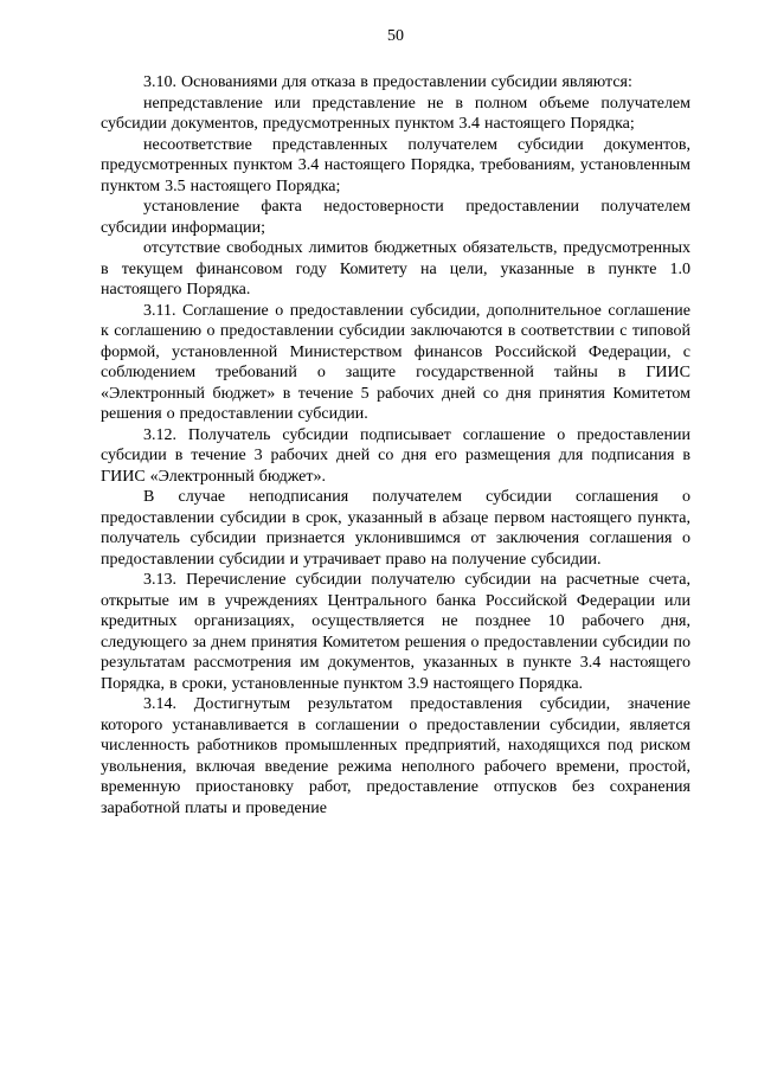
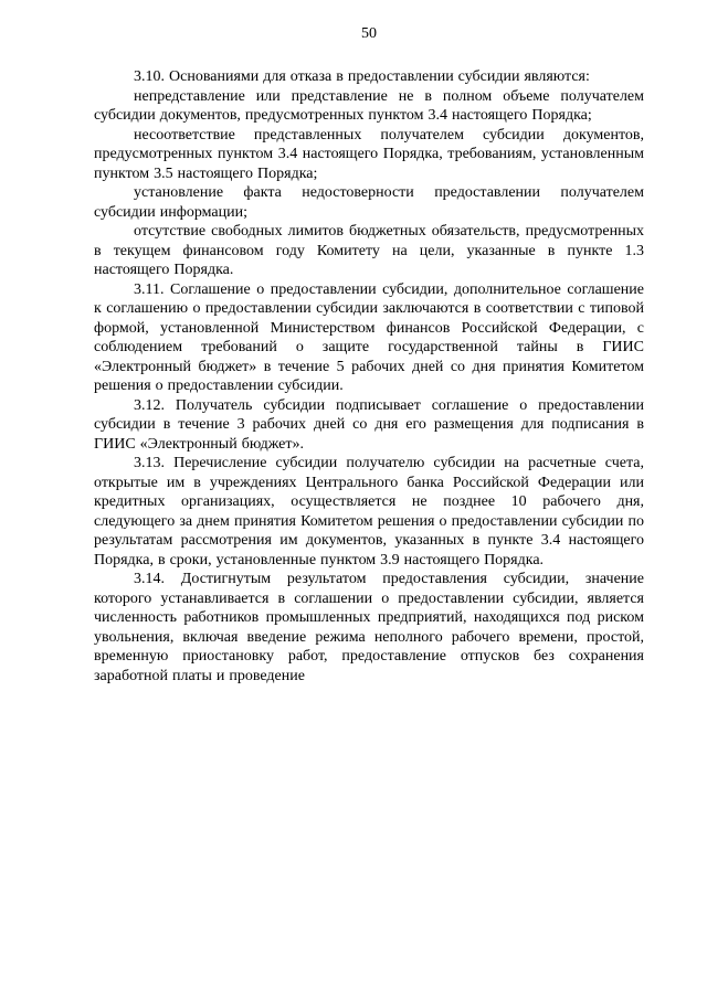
  50
  3.10. Основаниями для отказа в предоставлении субсидии являются:
  непредставление или представление не в полном объеме получателем субсидии документов, предусмотренных пунктом 3.4 настоящего Порядка;
  несоответствие представленных получателем субсидии документов, предусмотренных пунктом 3.4 настоящего Порядка, требованиям, установленным пунктом 3.5 настоящего Порядка;
  установление факта недостоверности предоставлении получателем субсидии информации;
- отсутствие свободных лимитов бюджетных обязательств, предусмотренных в текущем финансовом году Комитету на цели, указанные в пункте 1.0 настоящего Порядка.
+ отсутствие свободных лимитов бюджетных обязательств, предусмотренных в текущем финансовом году Комитету на цели, указанные в пункте 1.3 настоящего Порядка.
  3.11. Соглашение о предоставлении субсидии, дополнительное соглашение к соглашению о предоставлении субсидии заключаются в соответствии с типовой формой, установленной Министерством финансов Российской Федерации, с соблюдением требований о защите государственной тайны в ГИИС «Электронный бюджет» в течение 5 рабочих дней со дня принятия Комитетом решения о предоставлении субсидии.
  3.12. Получатель субсидии подписывает соглашение о предоставлении субсидии в течение 3 рабочих дней со дня его размещения для подписания в ГИИС «Электронный бюджет».
- В случае неподписания получателем субсидии соглашения о предоставлении субсидии в срок, указанный в абзаце первом настоящего пункта, получатель субсидии признается уклонившимся от заключения соглашения о предоставлении субсидии и утрачивает право на получение субсидии.
  3.13. Перечисление субсидии получателю субсидии на расчетные счета, открытые им в учреждениях Центрального банка Российской Федерации или кредитных организациях, осуществляется не позднее 10 рабочего дня, следующего за днем принятия Комитетом решения о предоставлении субсидии по результатам рассмотрения им документов, указанных в пункте 3.4 настоящего Порядка, в сроки, установленные пунктом 3.9 настоящего Порядка.
  3.14. Достигнутым результатом предоставления субсидии, значение которого устанавливается в соглашении о предоставлении субсидии, является численность работников промышленных предприятий, находящихся под риском увольнения, включая введение режима неполного рабочего времени, простой, временную приостановку работ, предоставление отпусков без сохранения заработной платы и проведение
